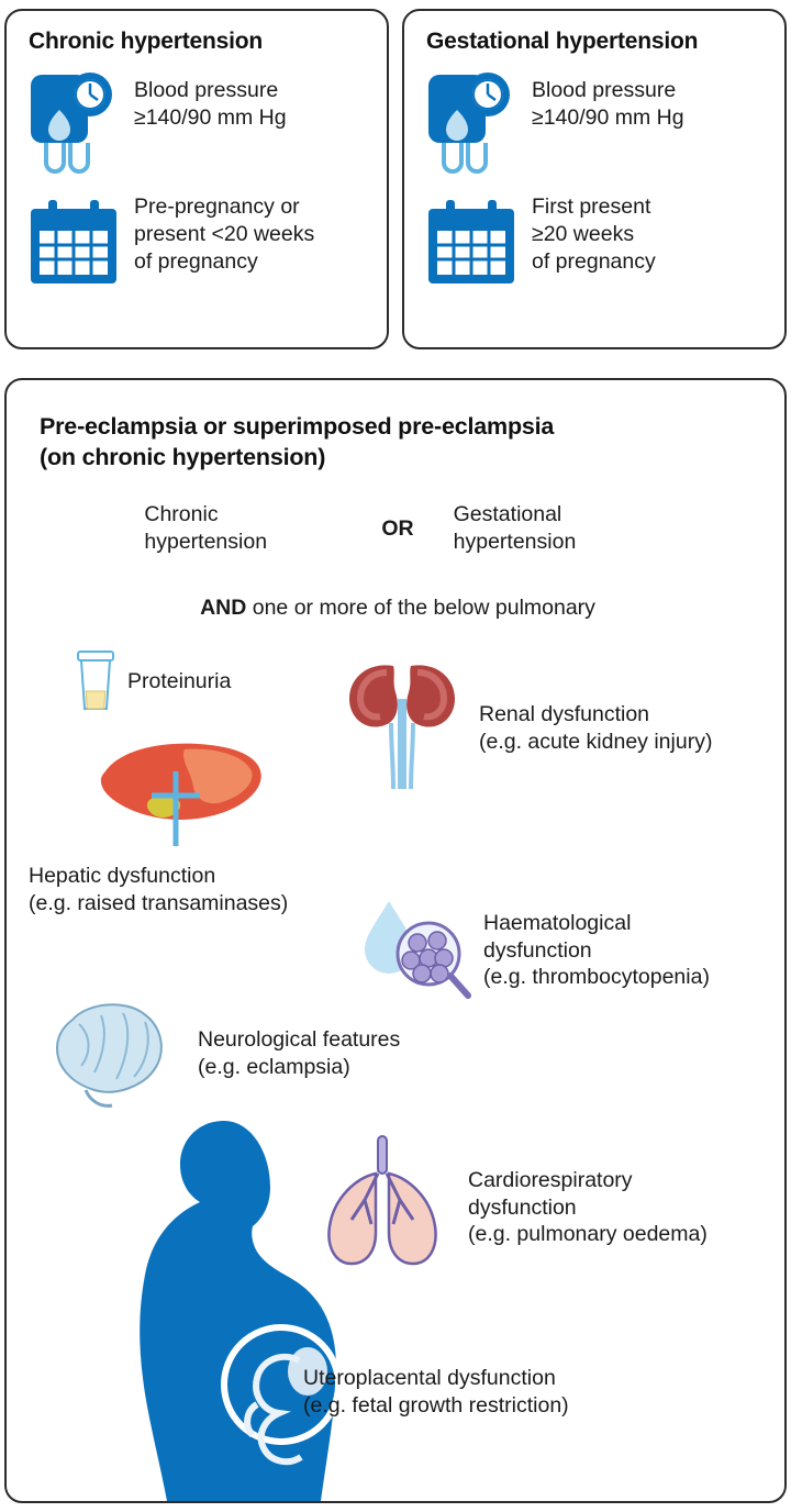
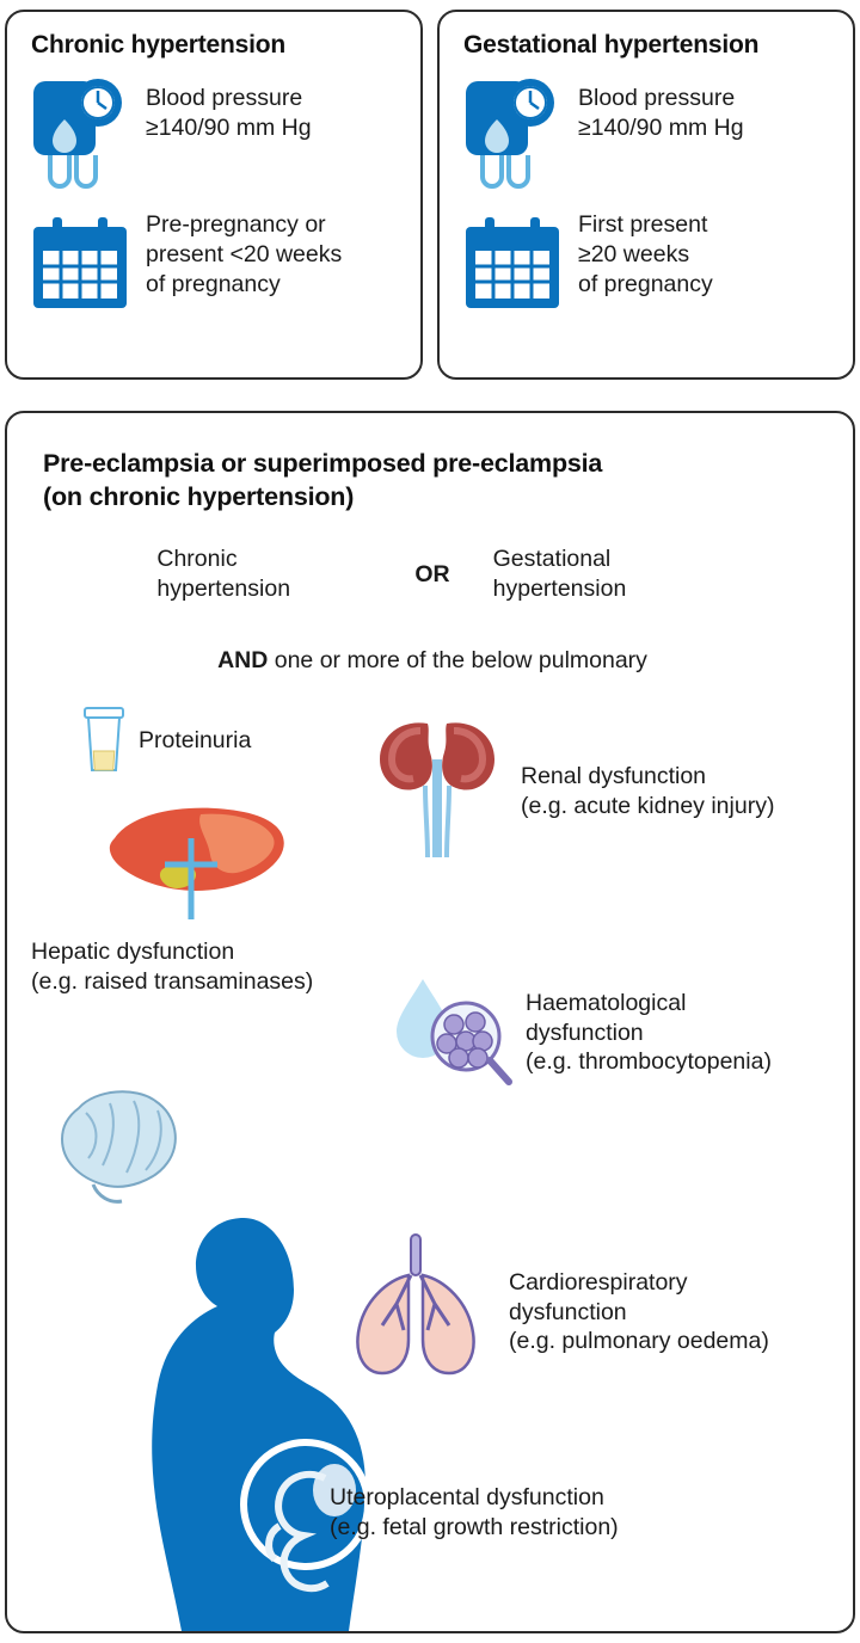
  Chronic hypertension
  Blood pressure
  ≥140/90 mm Hg
  Pre-pregnancy or
  present <20 weeks
  of pregnancy
  Gestational hypertension
  Blood pressure
  ≥140/90 mm Hg
  First present
  ≥20 weeks
  of pregnancy
  Pre-eclampsia or superimposed pre-eclampsia
  (on chronic hypertension)
  Chronic
  hypertension
  OR
  Gestational
  hypertension
  AND one or more of the below pulmonary
  Proteinuria
  Renal dysfunction
  (e.g. acute kidney injury)
  Hepatic dysfunction
  (e.g. raised transaminases)
  Haematological
  dysfunction
  (e.g. thrombocytopenia)
- Neurological features
- (e.g. eclampsia)
  Cardiorespiratory
  dysfunction
  (e.g. pulmonary oedema)
  Uteroplacental dysfunction
  (e.g. fetal growth restriction)
